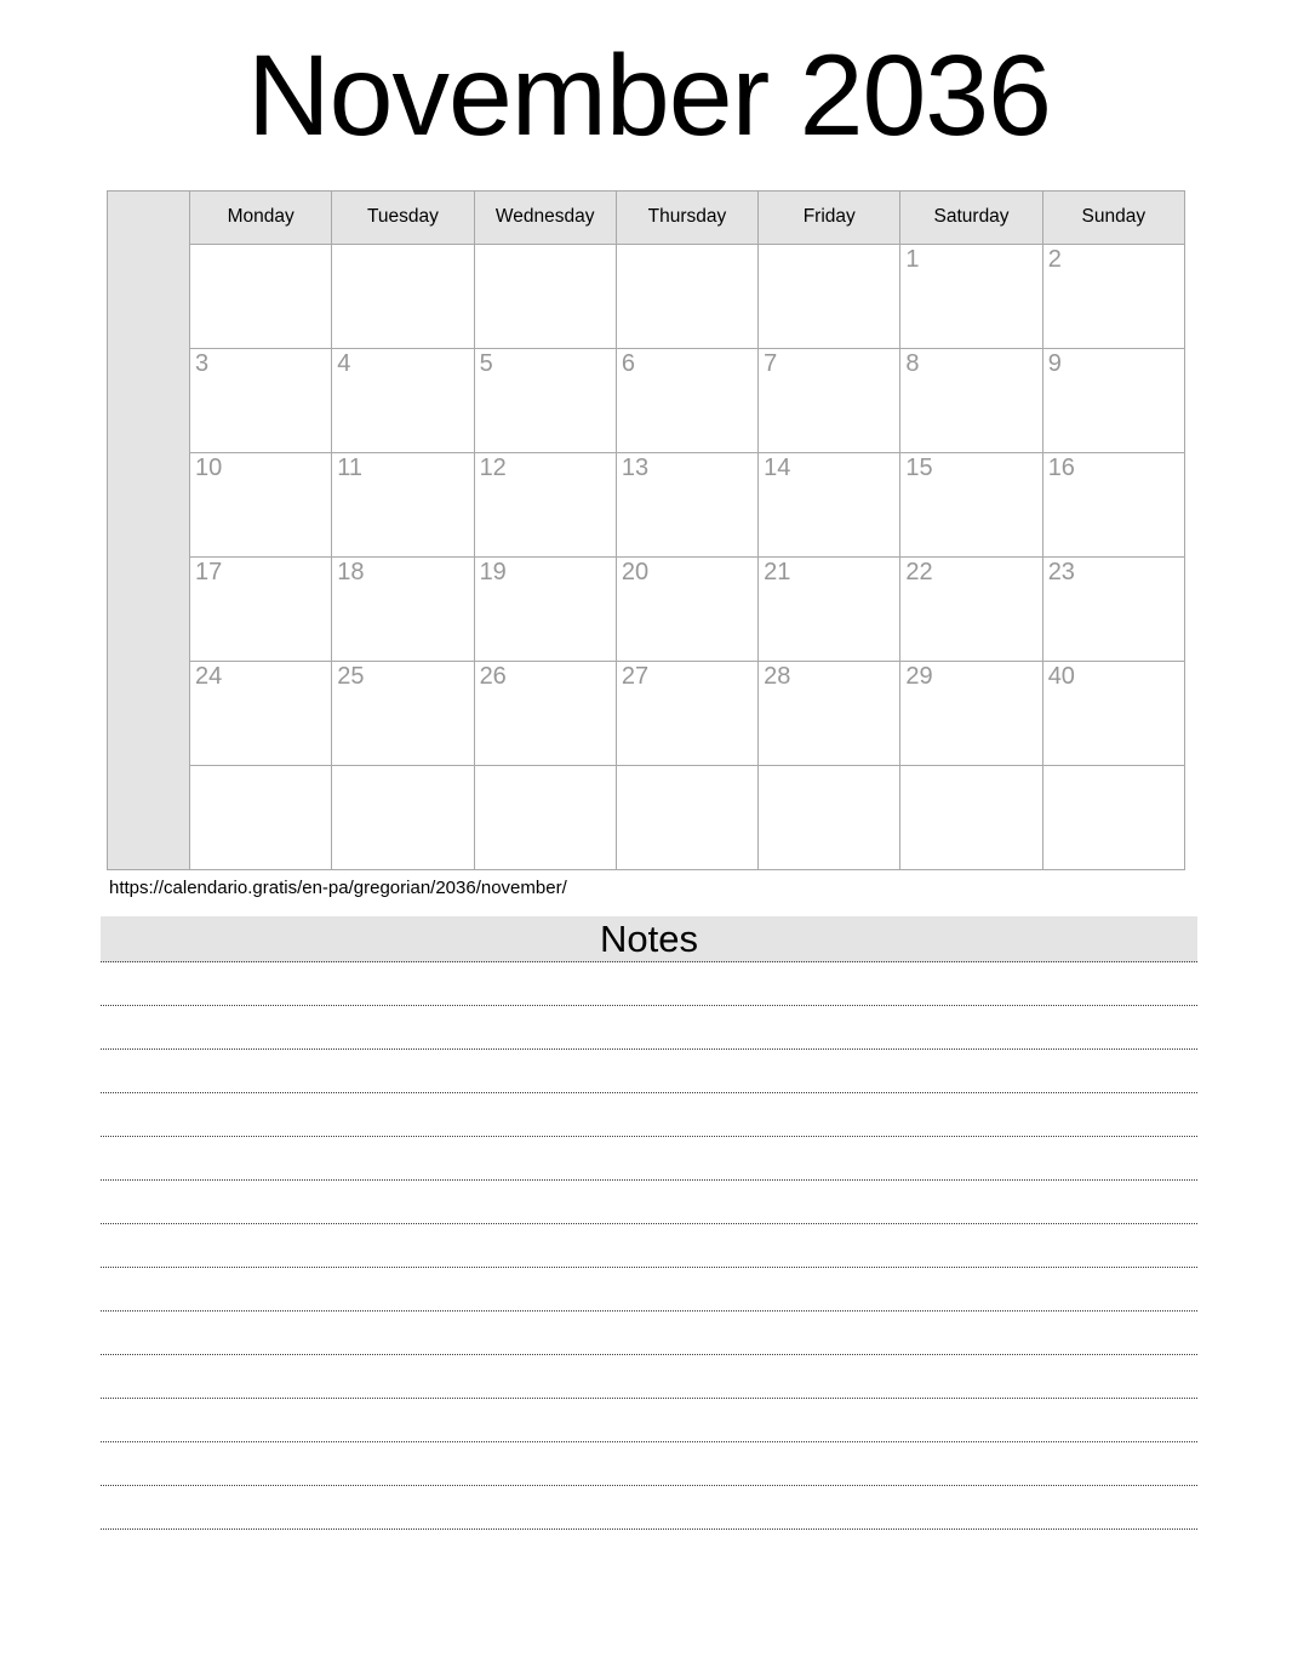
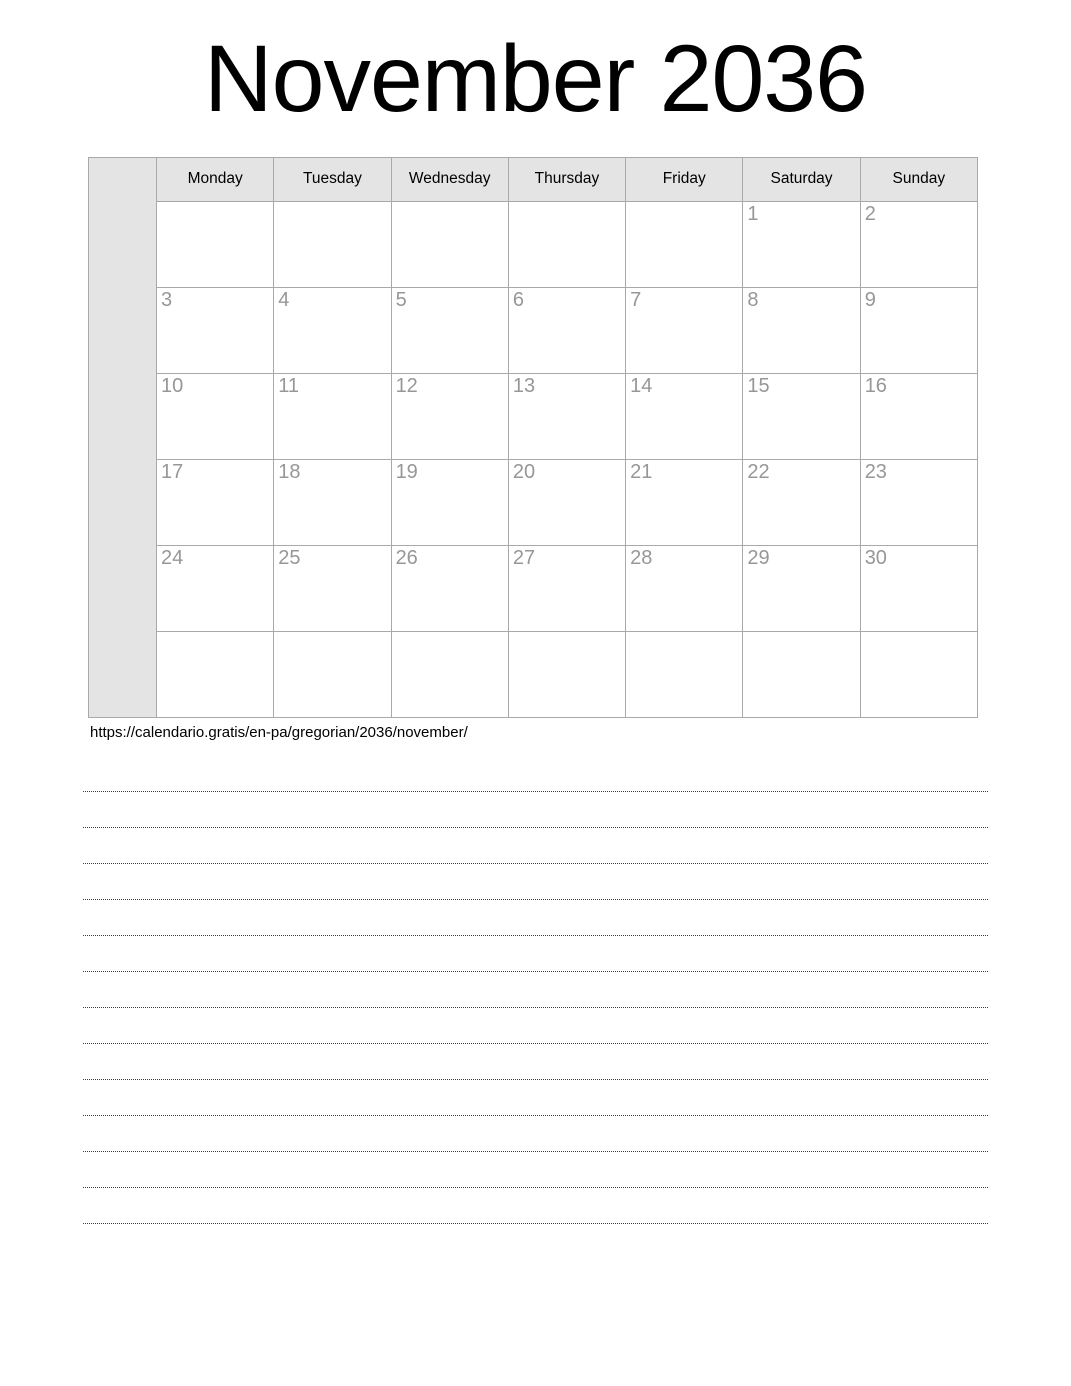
  November 2036
  	Monday	Tuesday	Wednesday	Thursday	Friday	Saturday	Sunday
  					1	2
  3	4	5	6	7	8	9
  10	11	12	13	14	15	16
  17	18	19	20	21	22	23
- 24	25	26	27	28	29	40
+ 24	25	26	27	28	29	30
  https://calendario.gratis/en-pa/gregorian/2036/november/
- Notes
